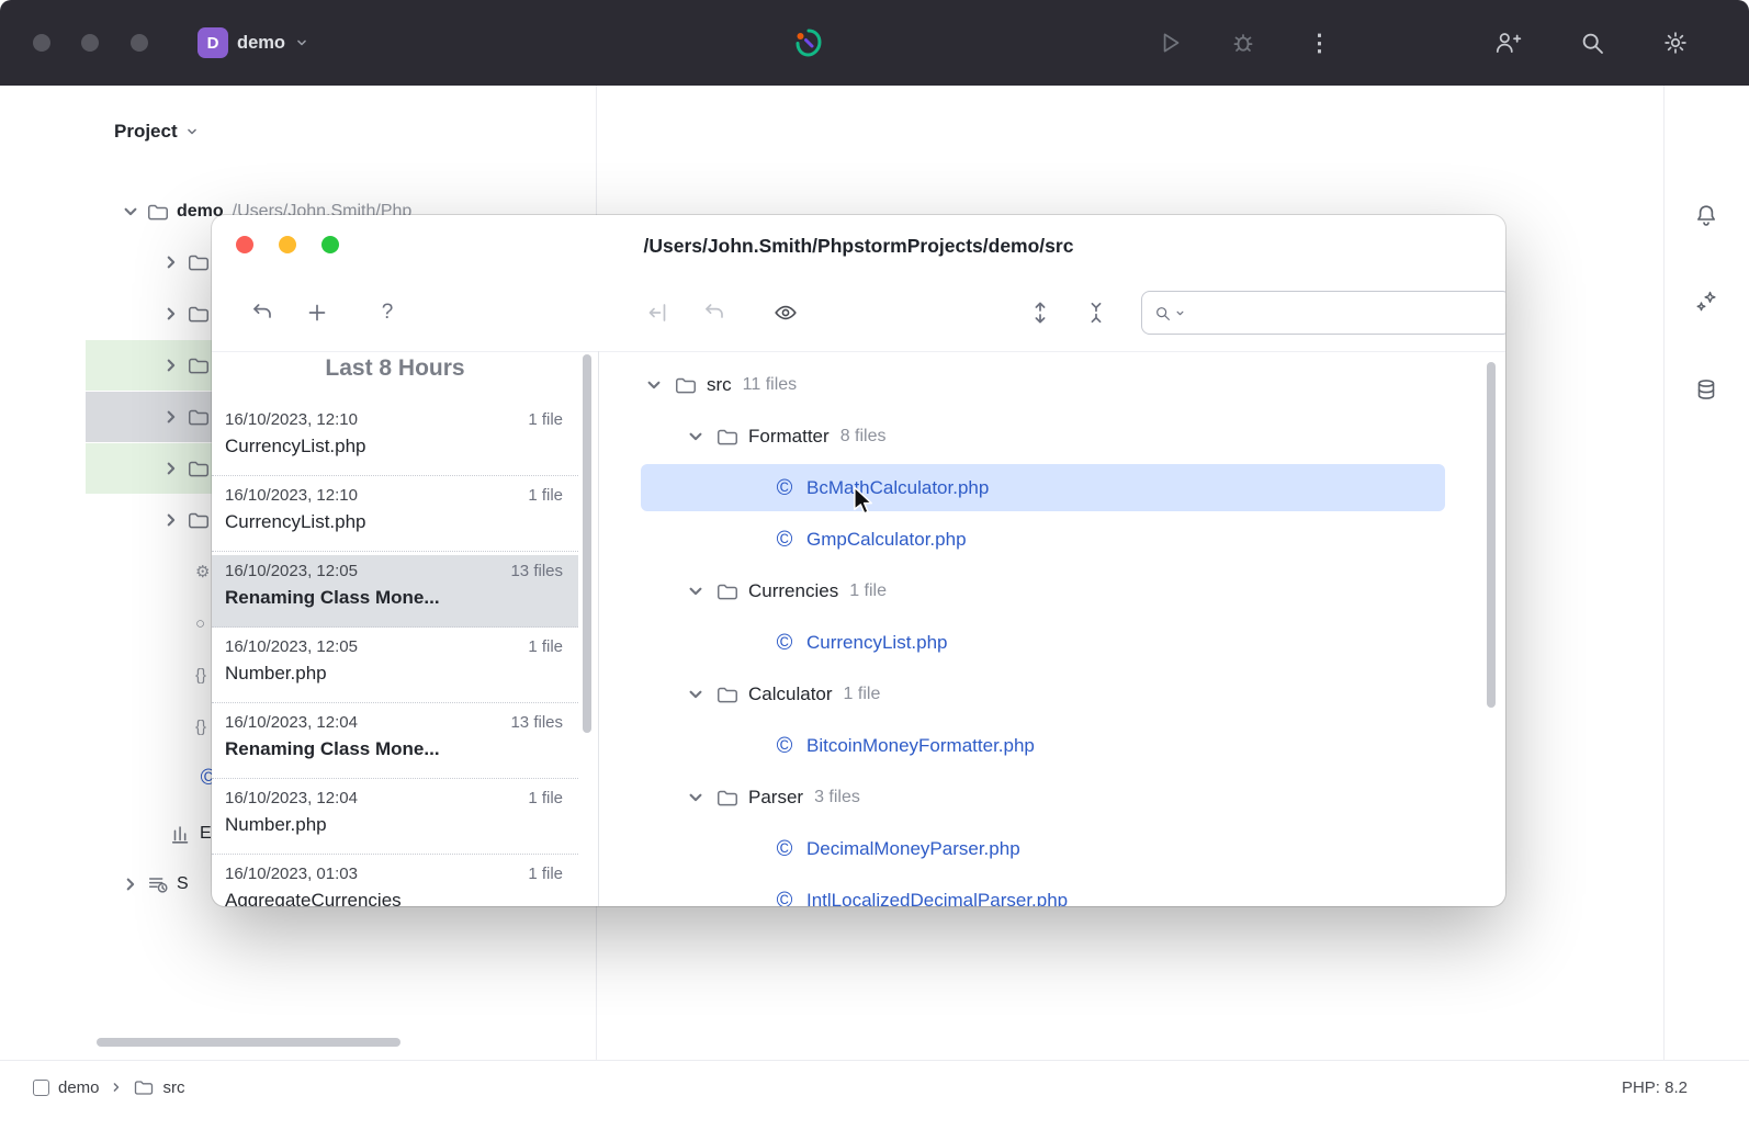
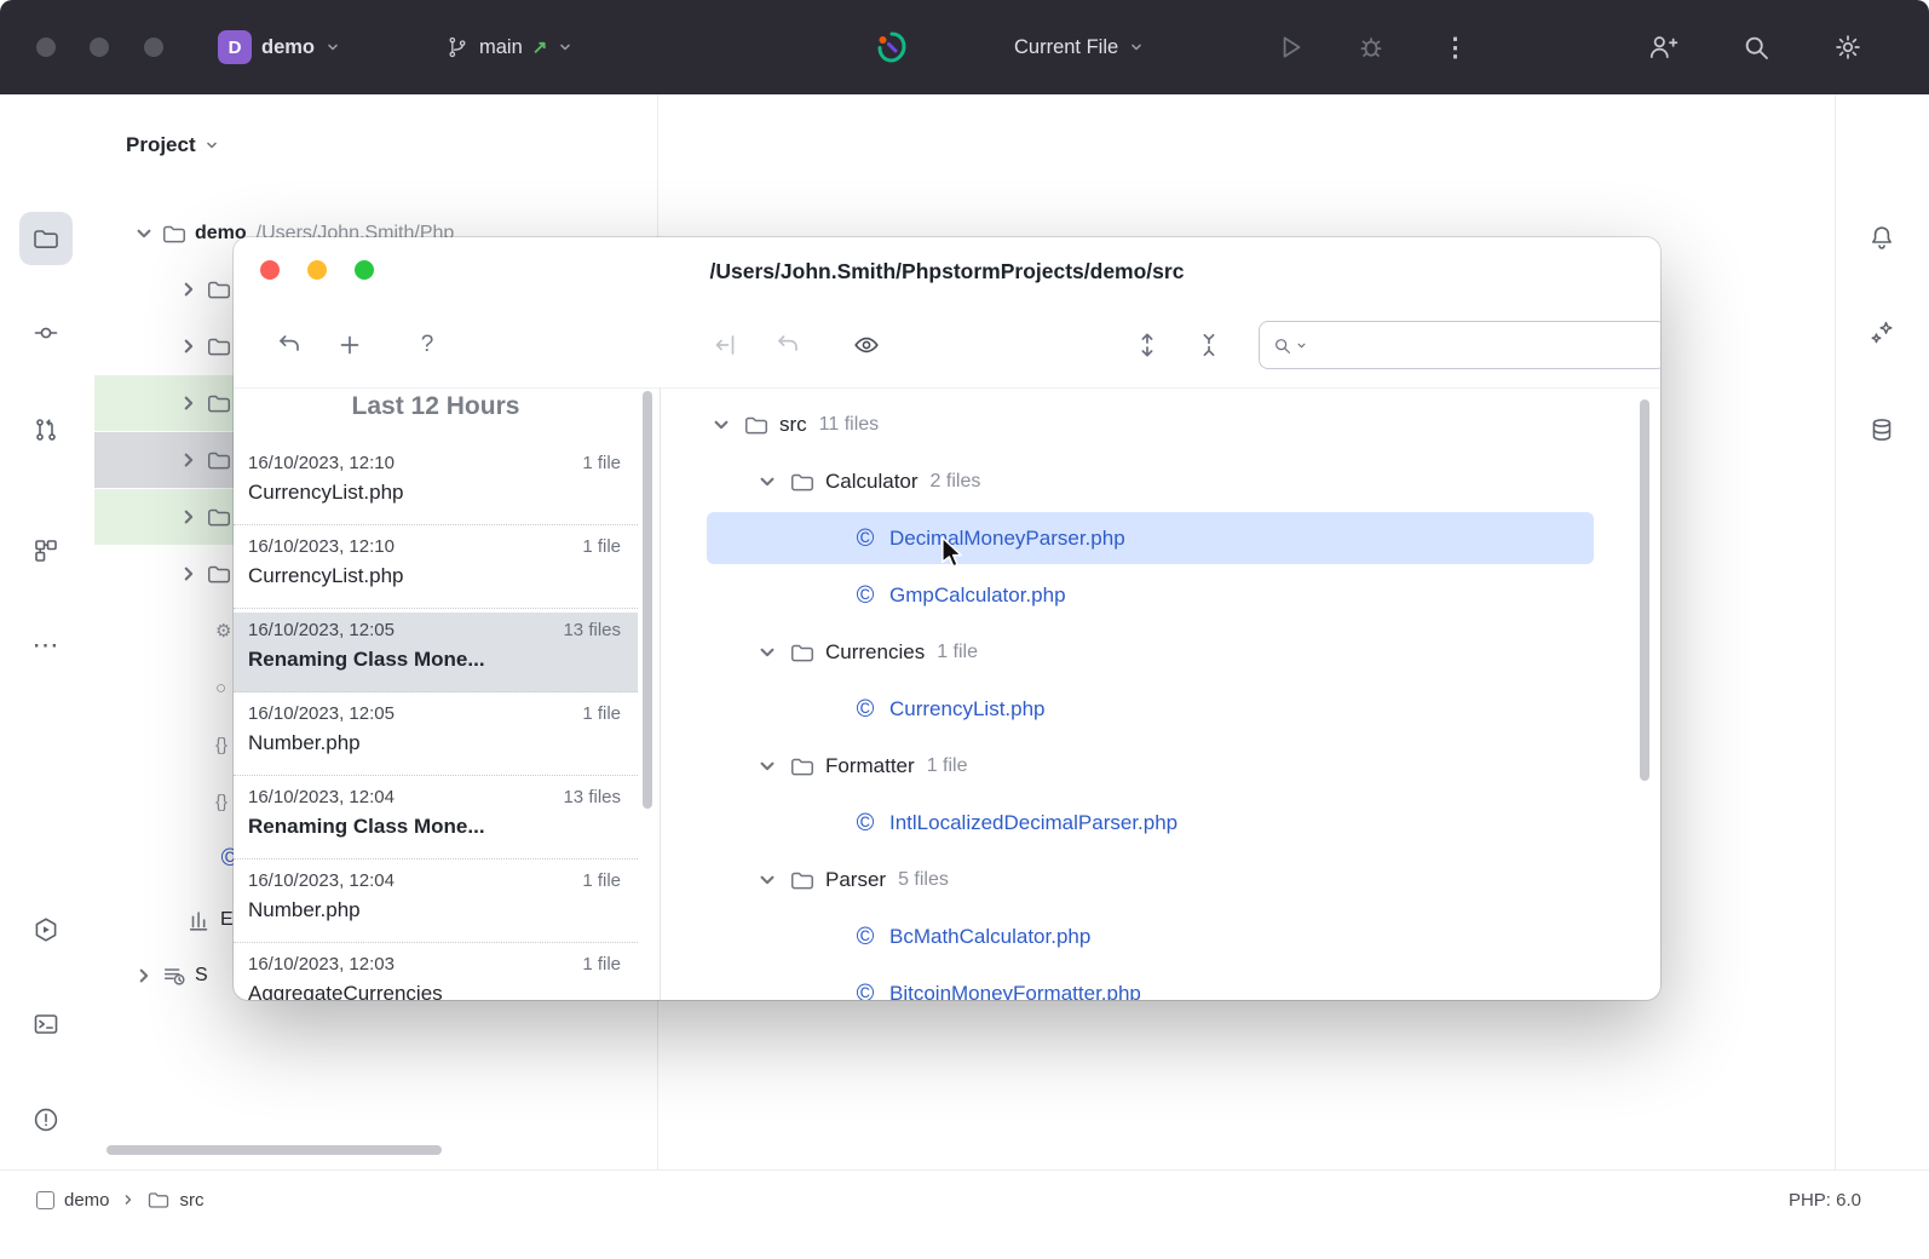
  D
  demo
+ main
+ ↗
+ Current File
  ⋮
+ ⋯
  Project
  demo
  /Users/John.Smith/Php
  ⚙
  ○
  {}
  {}
  ©
  E
  S
  /Users/John.Smith/PhpstormProjects/demo/src
  ?
- Last 8 Hours
+ Last 12 Hours
  16/10/2023, 12:10
  1 file
  CurrencyList.php
  16/10/2023, 12:10
  1 file
  CurrencyList.php
  16/10/2023, 12:05
  13 files
  Renaming Class Mone...
  16/10/2023, 12:05
  1 file
  Number.php
  16/10/2023, 12:04
  13 files
  Renaming Class Mone...
  16/10/2023, 12:04
  1 file
  Number.php
- 16/10/2023, 01:03
+ 16/10/2023, 12:03
  1 file
  AggregateCurrencies
  src
  11 files
- Formatter
+ Calculator
- 8 files
+ 2 files
  ©
- BcMathCalculator.php
+ DecimalMoneyParser.php
  ©
  GmpCalculator.php
  Currencies
  1 file
  ©
  CurrencyList.php
- Calculator
+ Formatter
  1 file
  ©
- BitcoinMoneyFormatter.php
+ IntlLocalizedDecimalParser.php
  Parser
- 3 files
+ 5 files
  ©
- DecimalMoneyParser.php
+ BcMathCalculator.php
  ©
- IntlLocalizedDecimalParser.php
+ BitcoinMoneyFormatter.php
  demo
  src
- PHP: 8.2
+ PHP: 6.0
